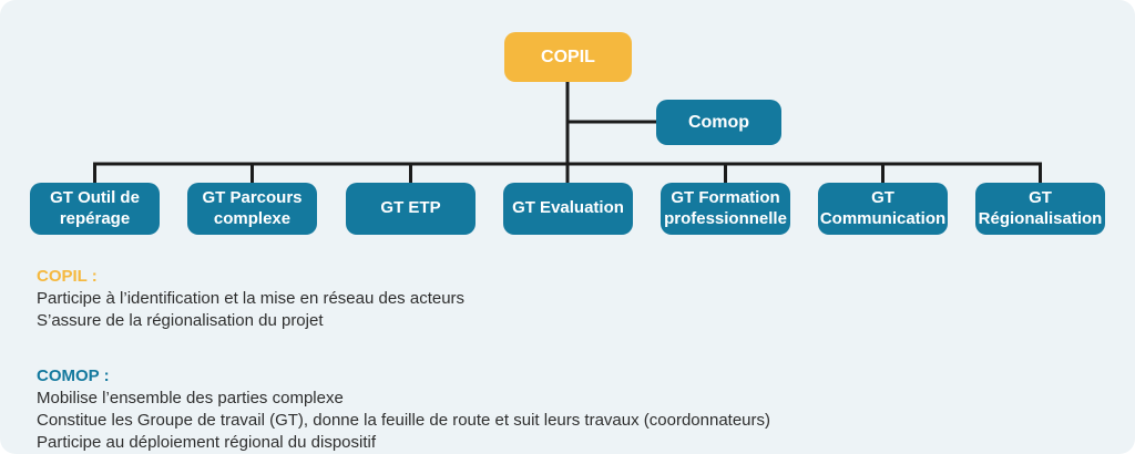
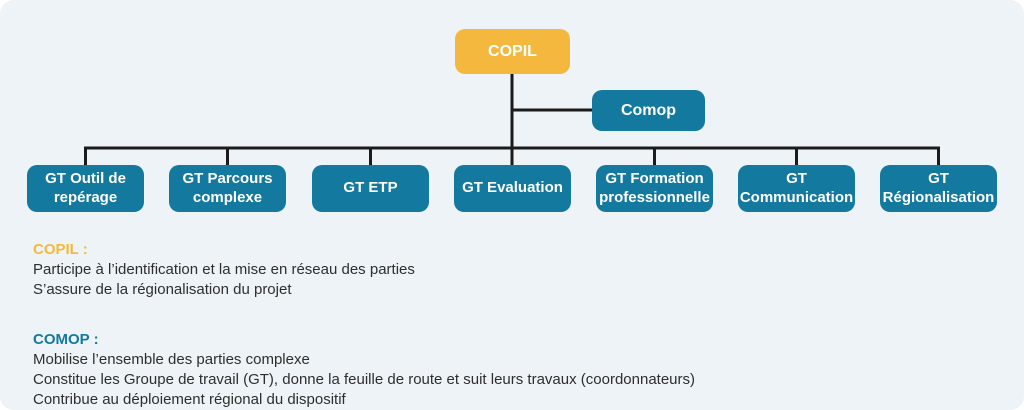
  COPIL
  Comop
  GT Outil de repérage
  GT Parcours complexe
  GT ETP
  GT Evaluation
  GT Formation professionnelle
  GT Communication
  GT Régionalisation
  COPIL :
- Participe à l’identification et la mise en réseau des acteurs
+ Participe à l’identification et la mise en réseau des parties
  S’assure de la régionalisation du projet
  COMOP :
  Mobilise l’ensemble des parties complexe
  Constitue les Groupe de travail (GT), donne la feuille de route et suit leurs travaux (coordonnateurs)
- Participe au déploiement régional du dispositif
+ Contribue au déploiement régional du dispositif
